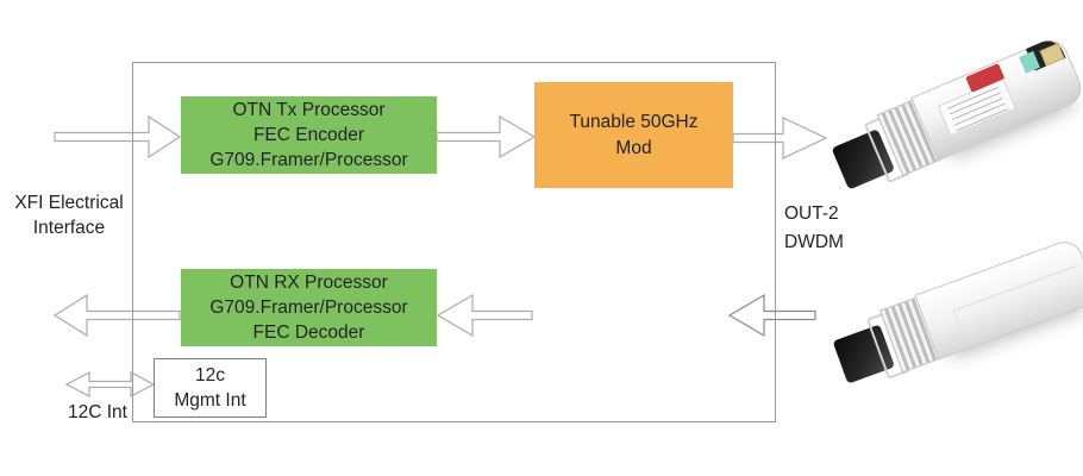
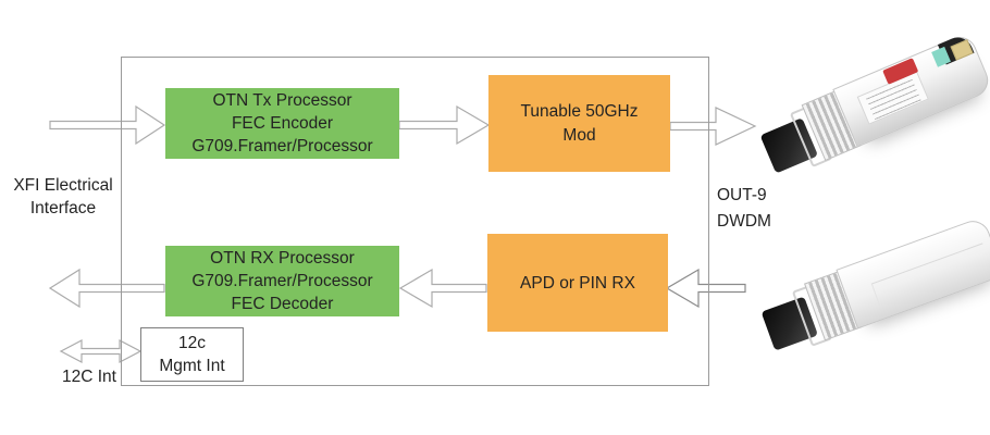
  OTN Tx Processor
  FEC Encoder
  G709.Framer/Processor
  Tunable 50GHz
  Mod
  OTN RX Processor
  G709.Framer/Processor
  FEC Decoder
+ APD or PIN RX
  12c
  Mgmt Int
  XFI Electrical Interface
- OUT-2 DWDM
+ OUT-9 DWDM
  12C Int
